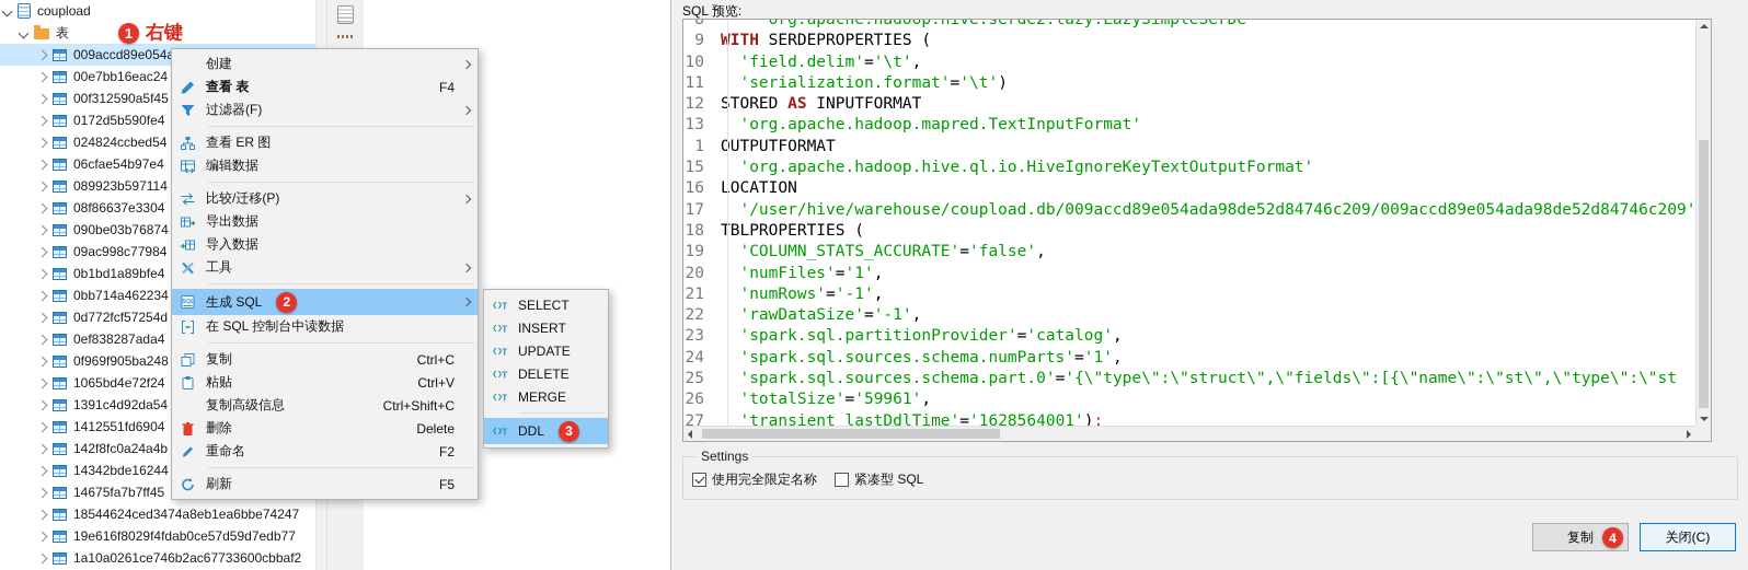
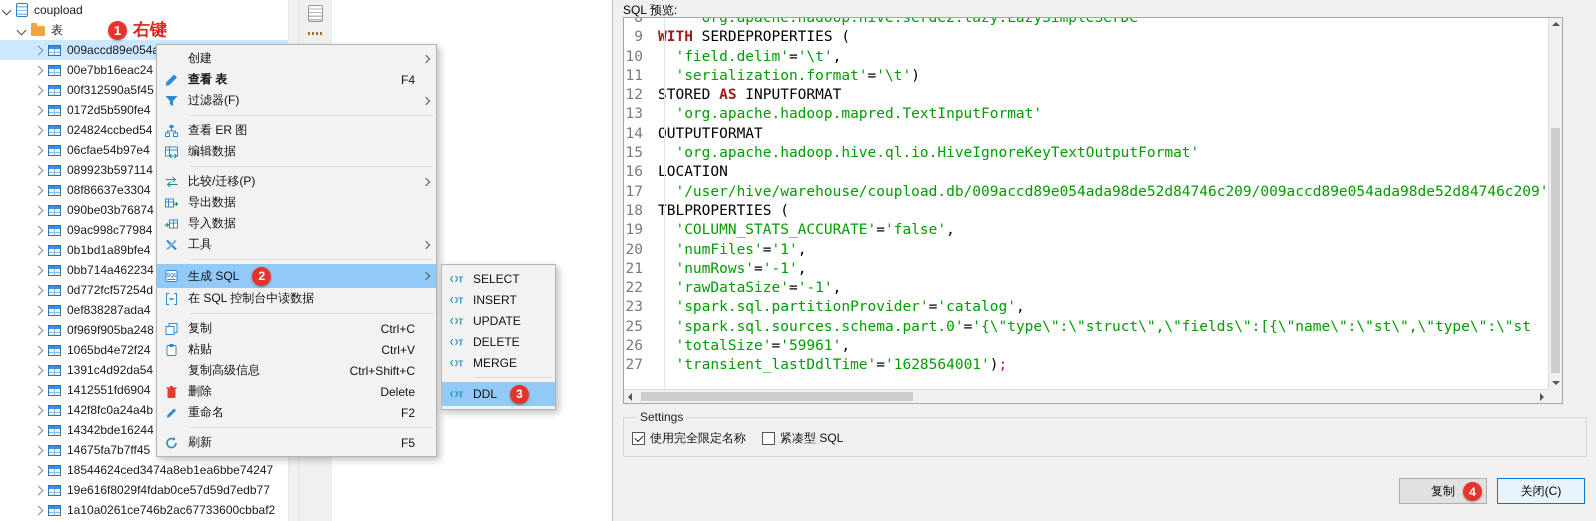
  coupload
  表
  00e7bb16eac24
  00f312590a5f45
  0172d5b590fe4
  024824ccbed54
  06cfae54b97e4
  089923b597114
  08f86637e3304
  090be03b76874
  09ac998c77984
  0b1bd1a89bfe4
  0bb714a462234
  0d772fcf57254d
  0ef838287ada4
  0f969f905ba248
  1065bd4e72f24
  1391c4d92da54
  1412551fd6904
  142f8fc0a24a4b
  14342bde16244
  14675fa7b7ff45
  18544624ced3474a8eb1ea6bbe74247
  19e616f8029f4fdab0ce57d59d7edb77
  1a10a0261ce746b2ac67733600cbbaf2
  1
  右键
  SQL 预览:
  8 'org.apache.hadoop.hive.serde2.lazy.LazySimpleSerDe'
  9 WITH SERDEPROPERTIES (
  10 'field.delim'='\t',
  11 'serialization.format'='\t')
  12 STORED AS INPUTFORMAT
  13 'org.apache.hadoop.mapred.TextInputFormat'
- 1 OUTPUTFORMAT
+ 14 OUTPUTFORMAT
  15 'org.apache.hadoop.hive.ql.io.HiveIgnoreKeyTextOutputFormat'
  16 LOCATION
  17 '/user/hive/warehouse/coupload.db/009accd89e054ada98de52d84746c209/009accd89e054ada98de52d84746c209'
  18 TBLPROPERTIES (
  19 'COLUMN_STATS_ACCURATE'='false',
  20 'numFiles'='1',
  21 'numRows'='-1',
  22 'rawDataSize'='-1',
  23 'spark.sql.partitionProvider'='catalog',
- 24 'spark.sql.sources.schema.numParts'='1',
  25 'spark.sql.sources.schema.part.0'='{\"type\":\"struct\",\"fields\":[{\"name\":\"st\",\"type\":\"st
  26 'totalSize'='59961',
  27 'transient_lastDdlTime'='1628564001');
  Settings
  使用完全限定名称
  紧凑型 SQL
  复制
  4
  关闭(C)
  创建
  查看 表
  F4
  过滤器(F)
  查看 ER 图
  编辑数据
  比较/迁移(P)
  导出数据
  导入数据
  工具
  生成 SQL
  2
  在 SQL 控制台中读数据
  复制
  Ctrl+C
  粘贴
  Ctrl+V
  复制高级信息
  Ctrl+Shift+C
  删除
  Delete
  重命名
  F2
  刷新
  F5
  T
  SELECT
  T
  INSERT
  T
  UPDATE
  T
  DELETE
  T
  MERGE
  T
  DDL
  3
